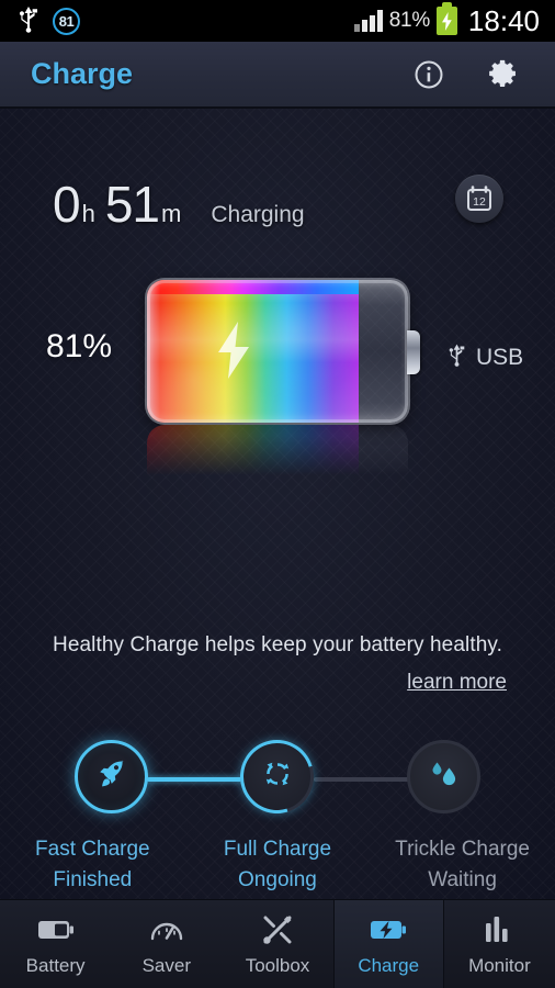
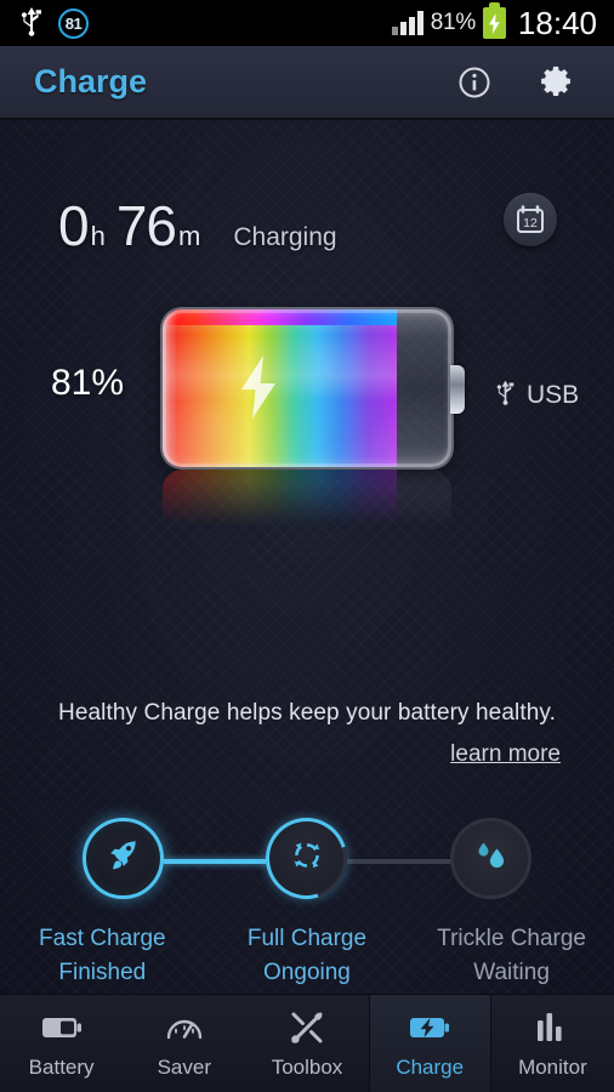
  81
  81%
  18:40
  Charge
  0
  h
- 51
+ 76
  m
  Charging
  12
  81%
  USB
  Healthy Charge helps keep your battery healthy.
  learn more
  Fast Charge
  Finished
  Full Charge
  Ongoing
  Trickle Charge
  Waiting
  Battery
  Saver
  Toolbox
  Charge
  Monitor
